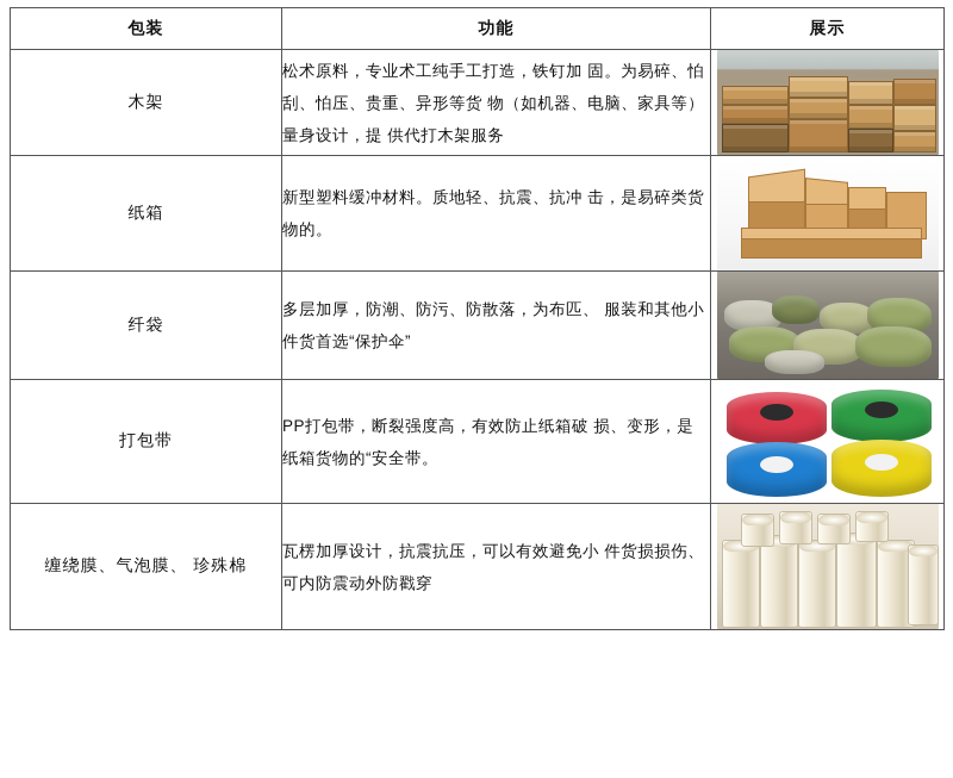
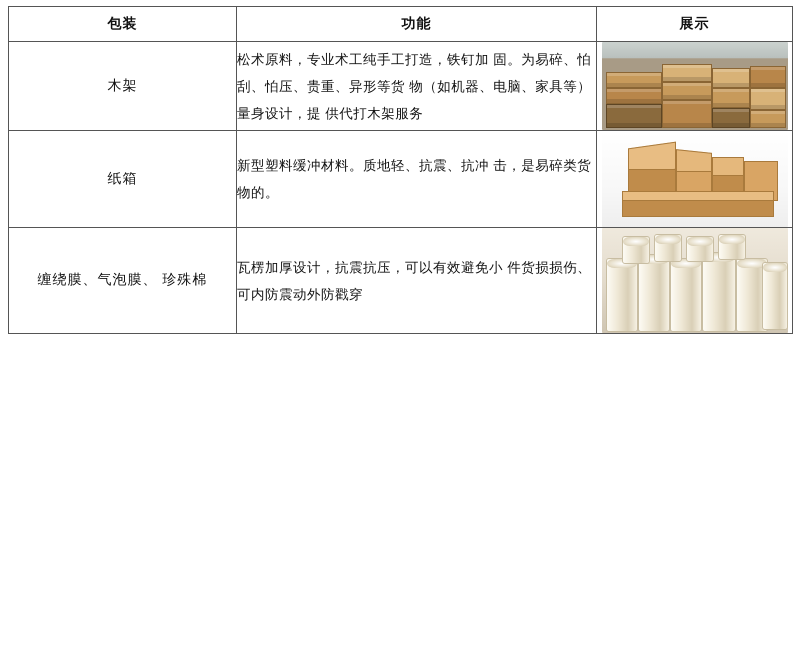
  包装	功能	展示
  木架	松术原料，专业术工纯手工打造，铁钉加 固。为易碎、怕刮、怕压、贵重、异形等货 物（如机器、电脑、家具等）量身设计，提 供代打木架服务
  纸箱	新型塑料缓冲材料。质地轻、抗震、抗冲 击，是易碎类货物的。
- 纤袋	多层加厚，防潮、防污、防散落，为布匹、 服装和其他小件货首选“保护伞”
- 打包带	PP打包带，断裂强度高，有效防止纸箱破 损、变形，是纸箱货物的“安全带。
  缠绕膜、气泡膜、 珍殊棉	瓦楞加厚设计，抗震抗压，可以有效避免小 件货损损伤、可内防震动外防戳穿
